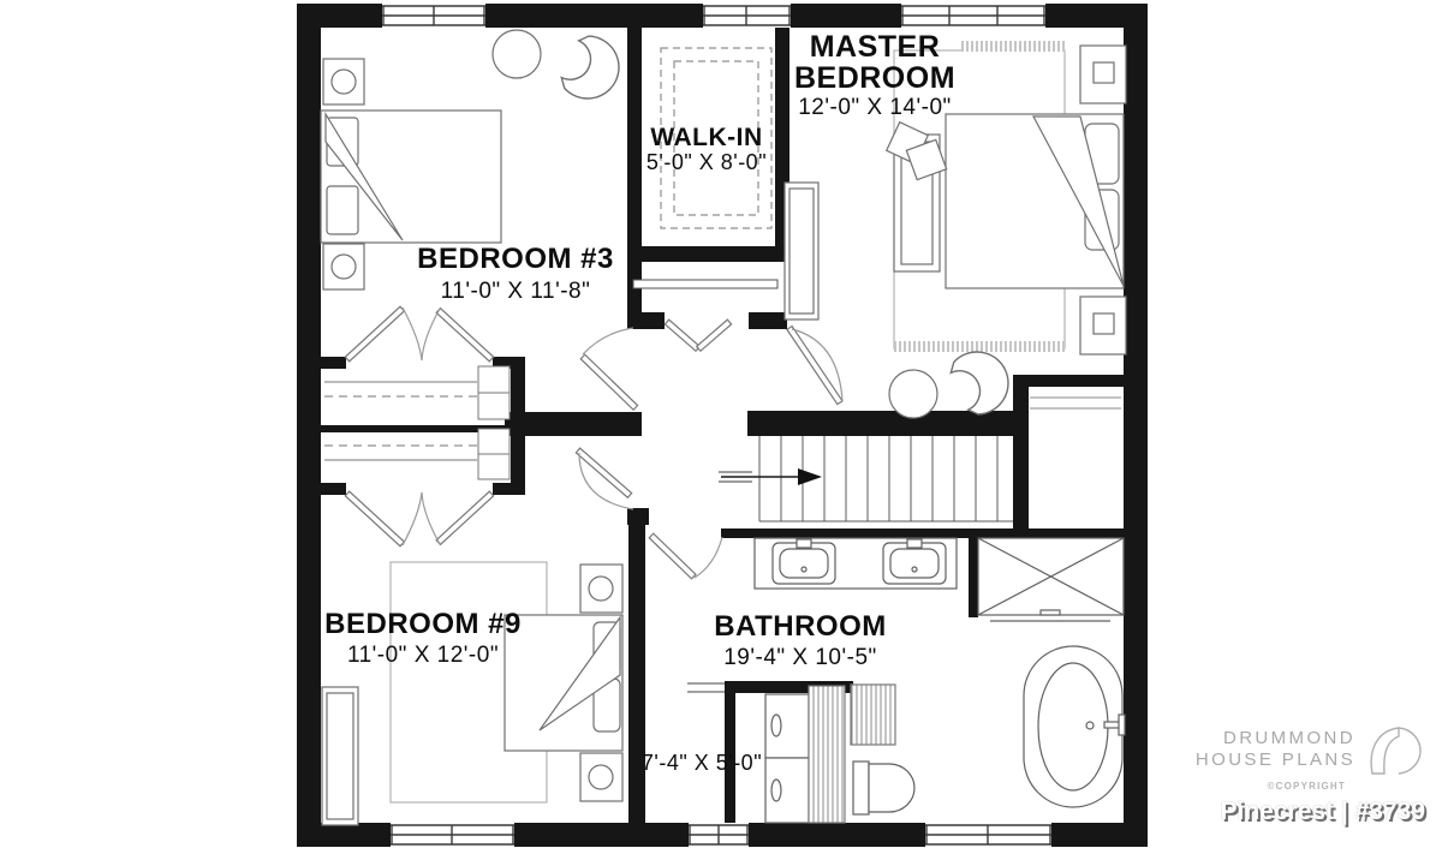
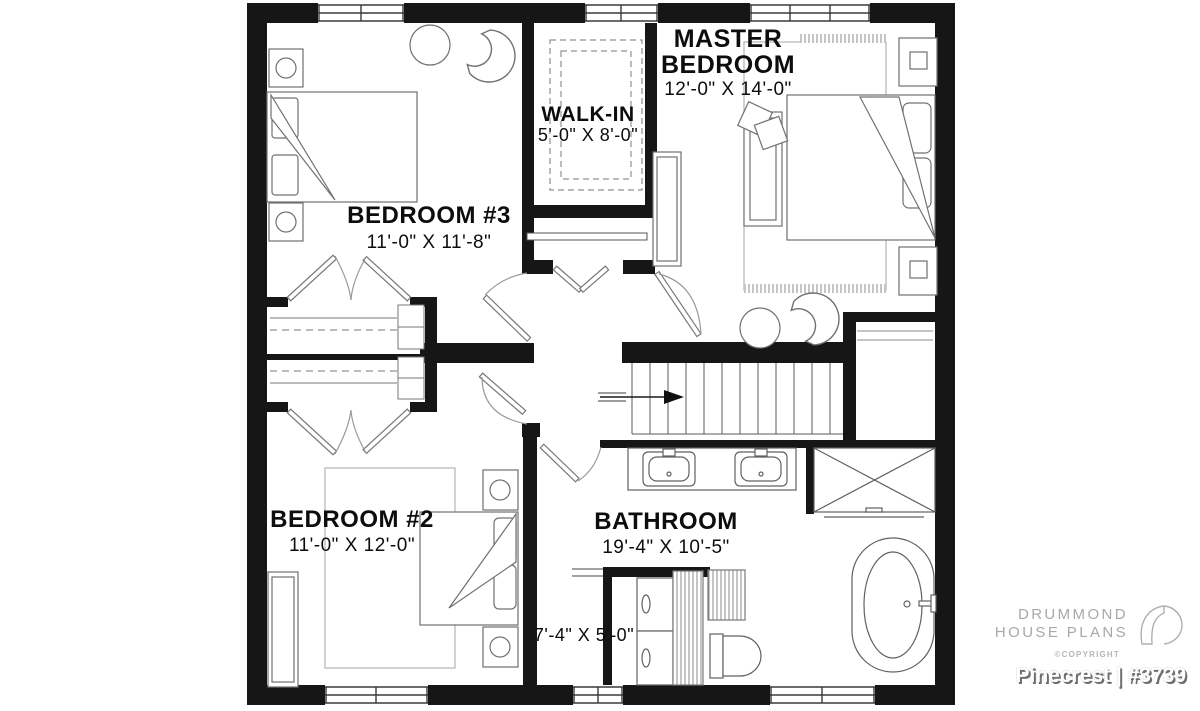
  MASTER
  BEDROOM
  12'-0" X 14'-0"
  WALK-IN
  5'-0" X 8'-0"
  BEDROOM #3
  11'-0" X 11'-8"
- BEDROOM #9
+ BEDROOM #2
  11'-0" X 12'-0"
  BATHROOM
  19'-4" X 10'-5"
  7'-4" X 5'-0"
  DRUMMOND
  HOUSE PLANS
  ©COPYRIGHT
  Pinecrest | #3739
